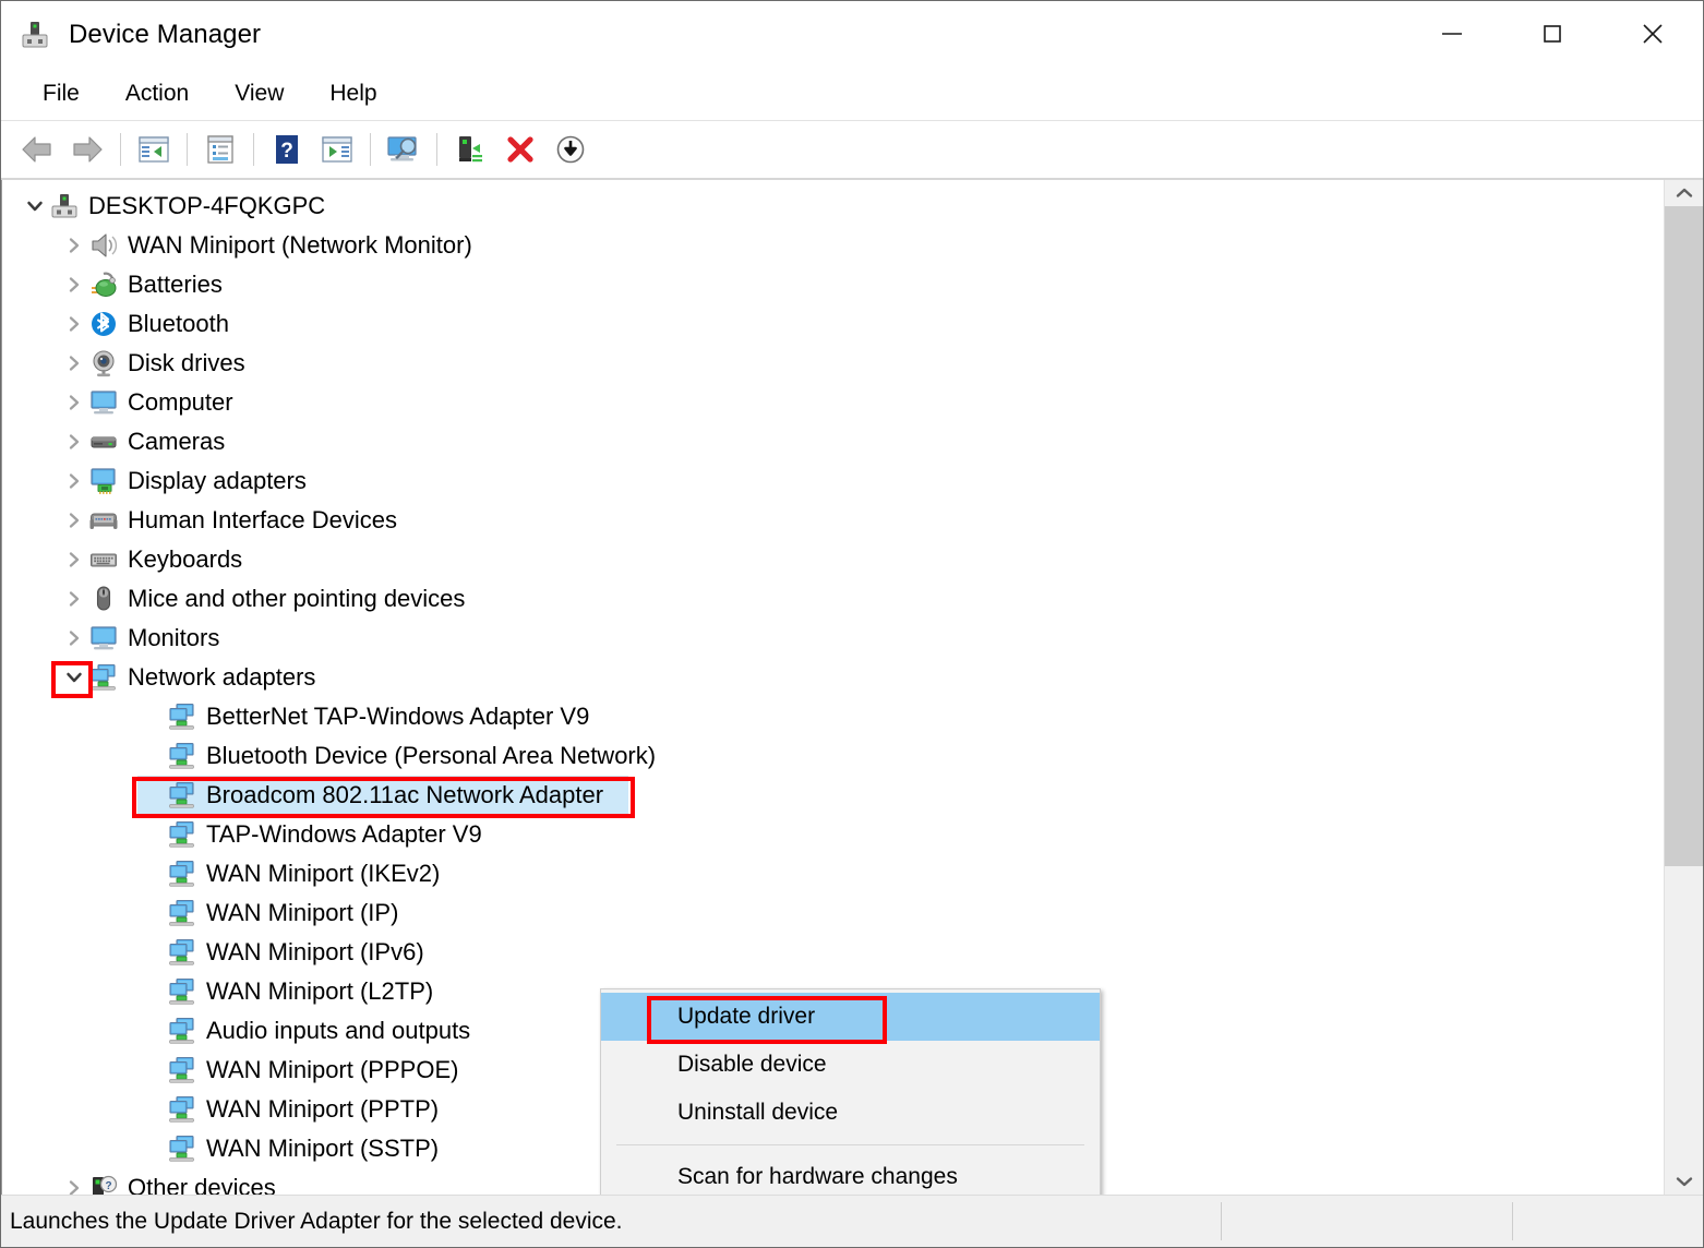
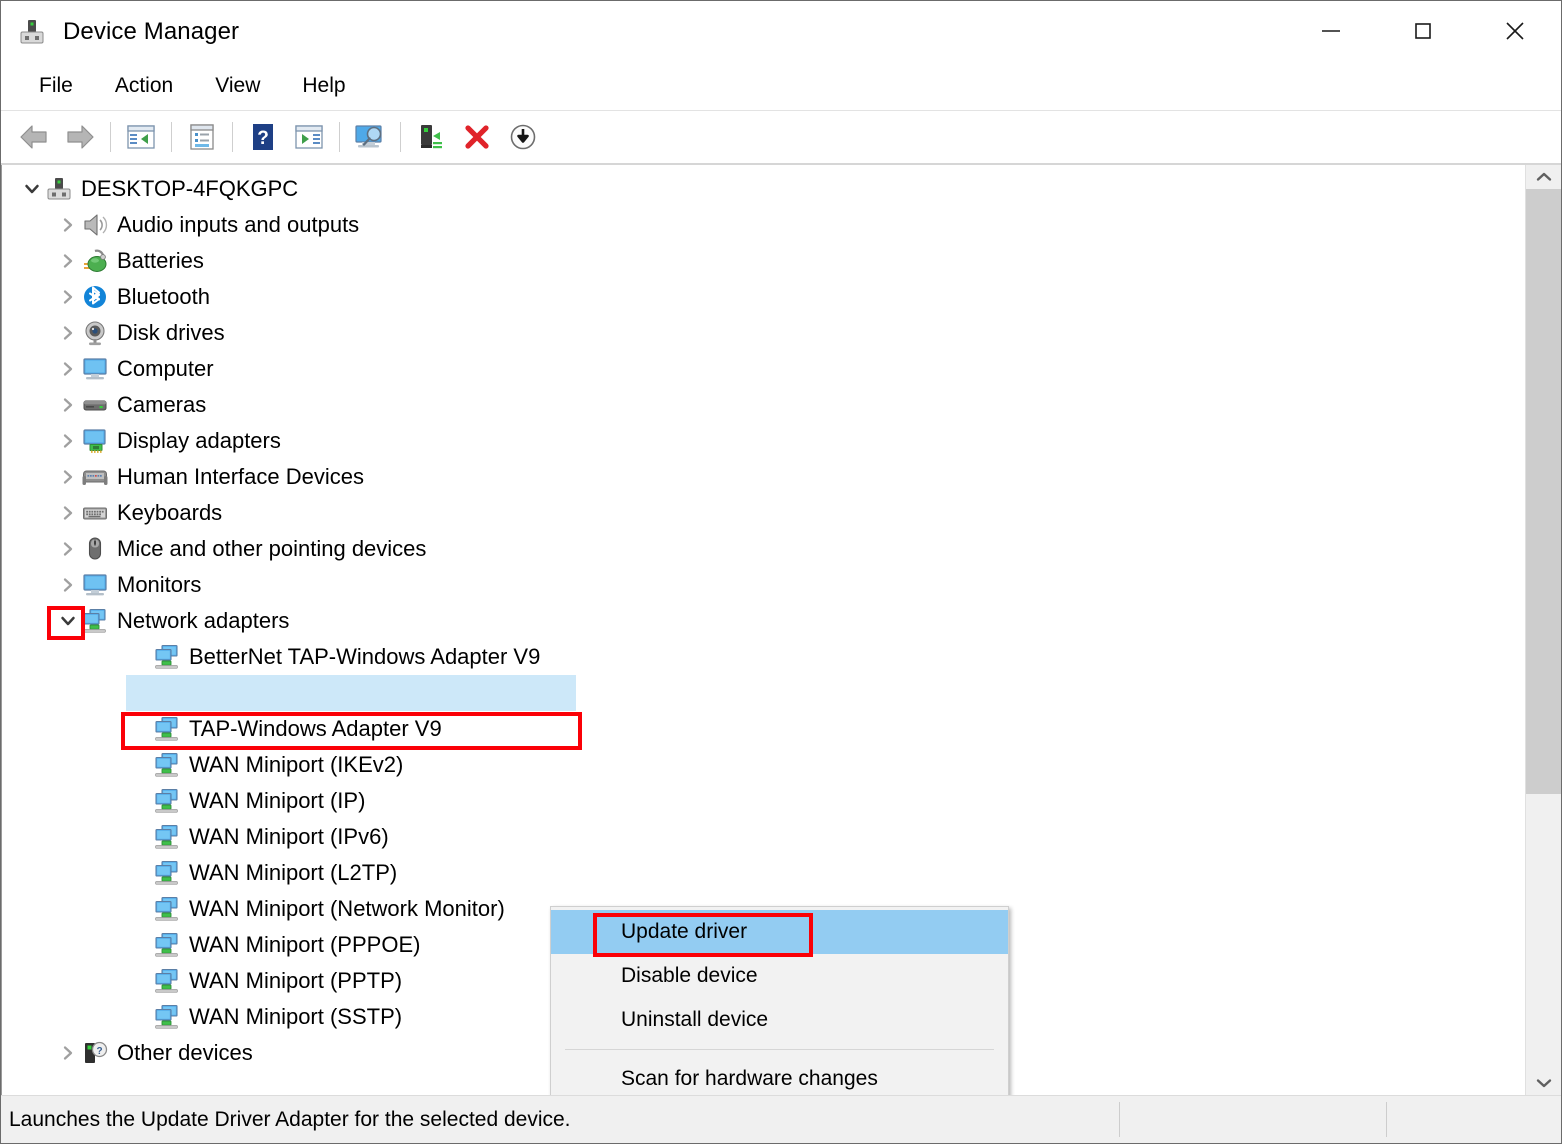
  Device Manager
  File
  Action
  View
  Help
  ?
  DESKTOP-4FQKGPC
- WAN Miniport (Network Monitor)
+ Audio inputs and outputs
  Batteries
  Bluetooth
  Disk drives
  Computer
  Cameras
  Display adapters
  Human Interface Devices
  Keyboards
  Mice and other pointing devices
  Monitors
  Network adapters
  BetterNet TAP-Windows Adapter V9
- Bluetooth Device (Personal Area Network)
- Broadcom 802.11ac Network Adapter
  TAP-Windows Adapter V9
  WAN Miniport (IKEv2)
  WAN Miniport (IP)
  WAN Miniport (IPv6)
  WAN Miniport (L2TP)
- Audio inputs and outputs
+ WAN Miniport (Network Monitor)
  WAN Miniport (PPPOE)
  WAN Miniport (PPTP)
  WAN Miniport (SSTP)
  ?
  Other devices
  Update driver
  Disable device
  Uninstall device
  Scan for hardware changes
  Launches the Update Driver Adapter for the selected device.
